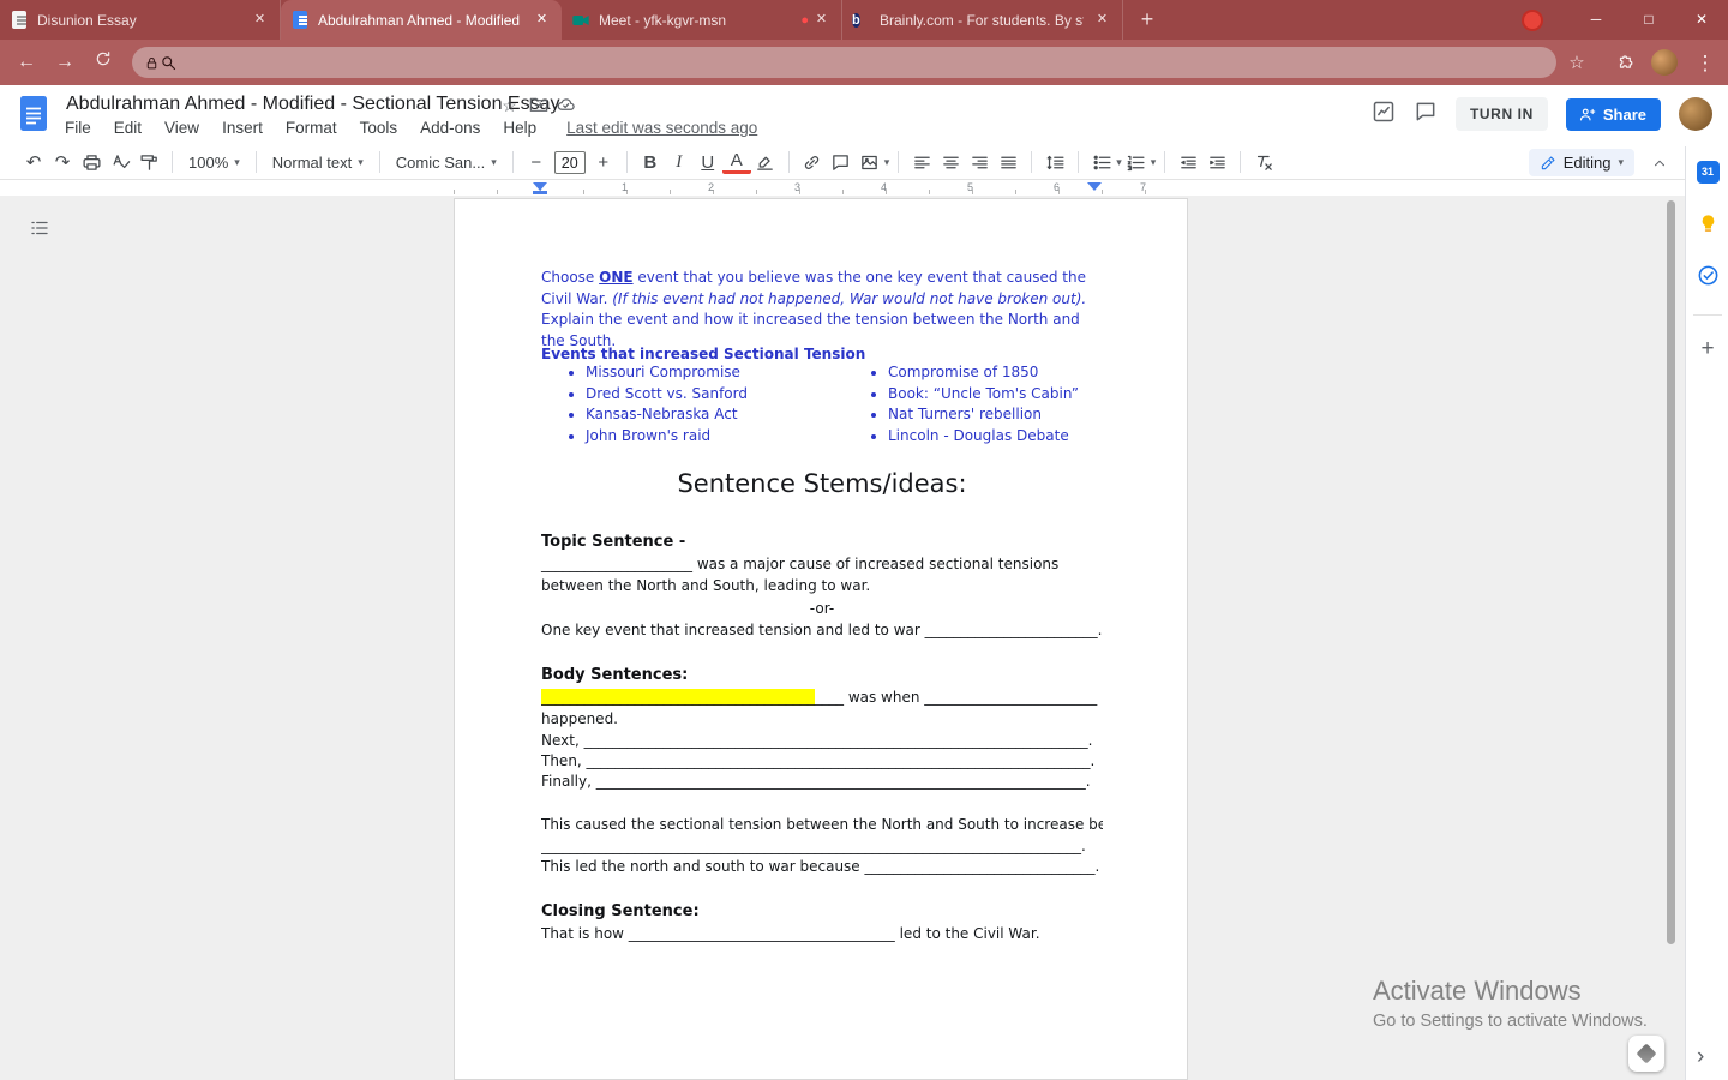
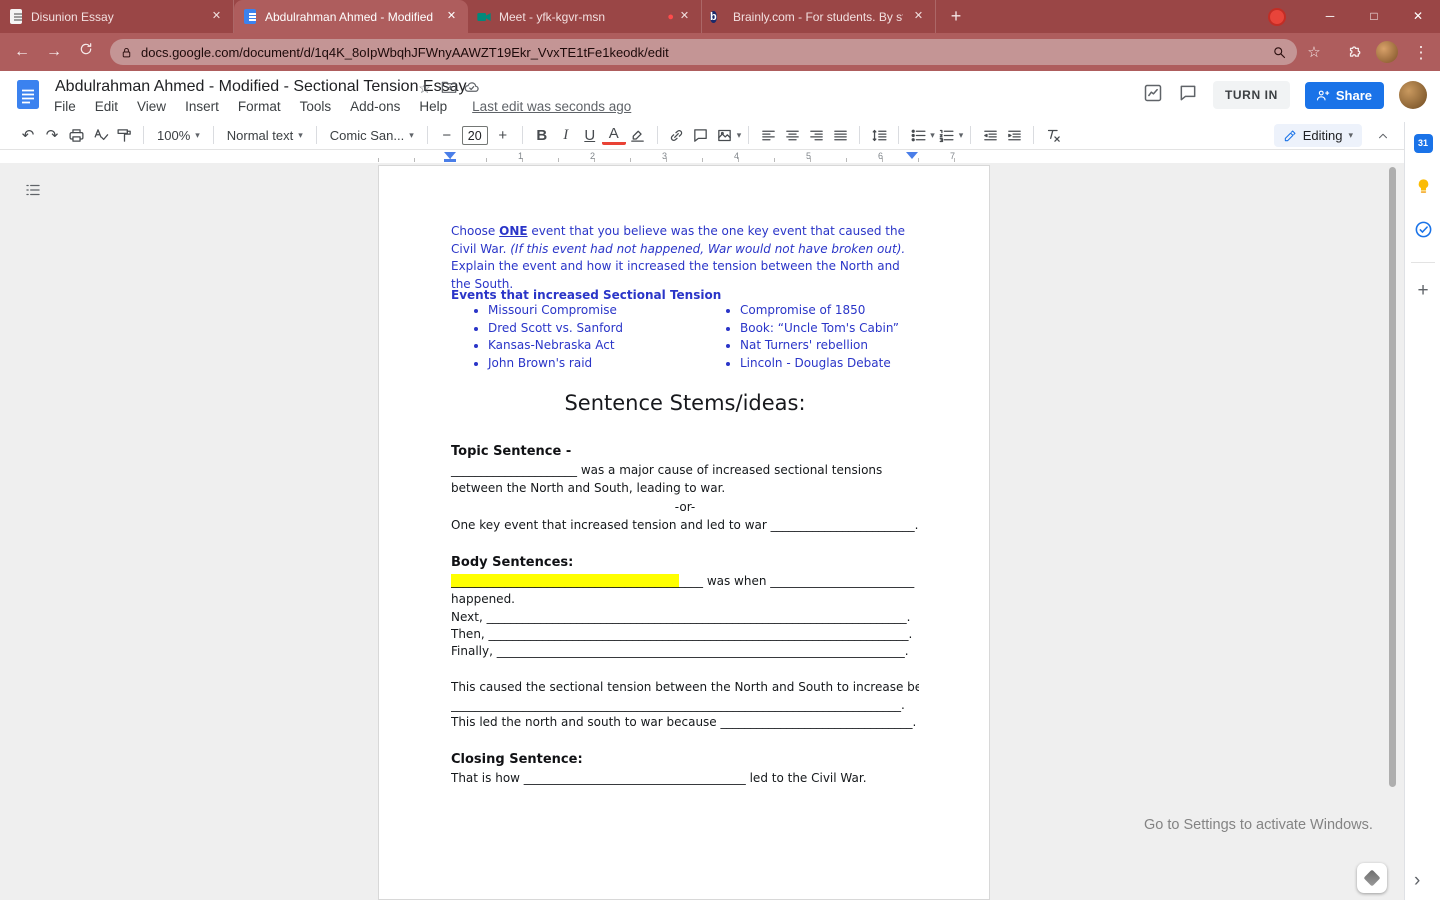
  Disunion Essay
  ✕
  Abdulrahman Ahmed - Modified
  ✕
  Meet - yfk-kgvr-msn
  ●
  ✕
  b
  Brainly.com - For students. By s
  ✕
  +
  ─
  □
  ✕
  ←
  →
+ docs.google.com/document/d/1q4K_8oIpWbqhJFWnyAAWZT19Ekr_VvxTE1tFe1keodk/edit
  ☆
  ⋮
  Abdulrahman Ahmed - Modified - Sectional Tension Essay
  ☆
  File
  Edit
  View
  Insert
  Format
  Tools
  Add-ons
  Help
  Last edit was seconds ago
  TURN IN
  Share
  ↶
  ↷
  100%
  ▾
  Normal text
  ▾
  Comic San...
  ▾
  −
  20
  +
  B
  I
  U
  A
  ▾
  ▾
  ▾
  Editing
  ▾
  1
  2
  3
  4
  5
  6
  7
  Choose ONE event that you believe was the one key event that caused the Civil War. (If this event had not happened, War would not have broken out). Explain the event and how it increased the tension between the North and the South.
  Events that increased Sectional Tension
  Missouri Compromise
  Dred Scott vs. Sanford
  Kansas-Nebraska Act
  John Brown's raid
  Compromise of 1850
  Book: “Uncle Tom's Cabin”
  Nat Turners' rebellion
  Lincoln - Douglas Debate
  Sentence Stems/ideas:
  Topic Sentence -
  _____________________ was a major cause of increased sectional tensions between the North and South, leading to war.
  -or-
  One key event that increased tension and led to war ________________________.
  Body Sentences:
  __________________________________________ was when ________________________
  happened.
  Next, ______________________________________________________________________.
  Then, ______________________________________________________________________.
  Finally, ____________________________________________________________________.
  This caused the sectional tension between the North and South to increase be
  ___________________________________________________________________________.
  This led the north and south to war because ________________________________.
  Closing Sentence:
  That is how _____________________________________ led to the Civil War.
- Activate Windows
  Go to Settings to activate Windows.
  31
  +
  ›
